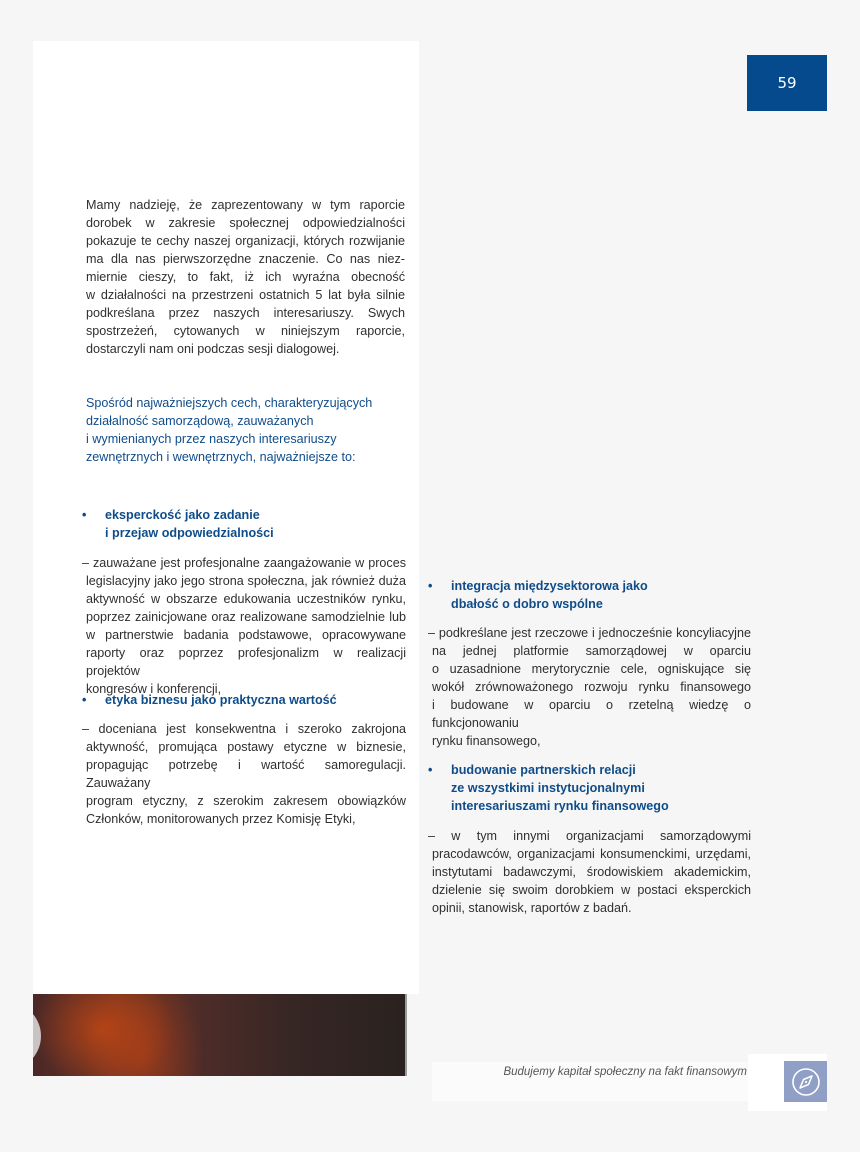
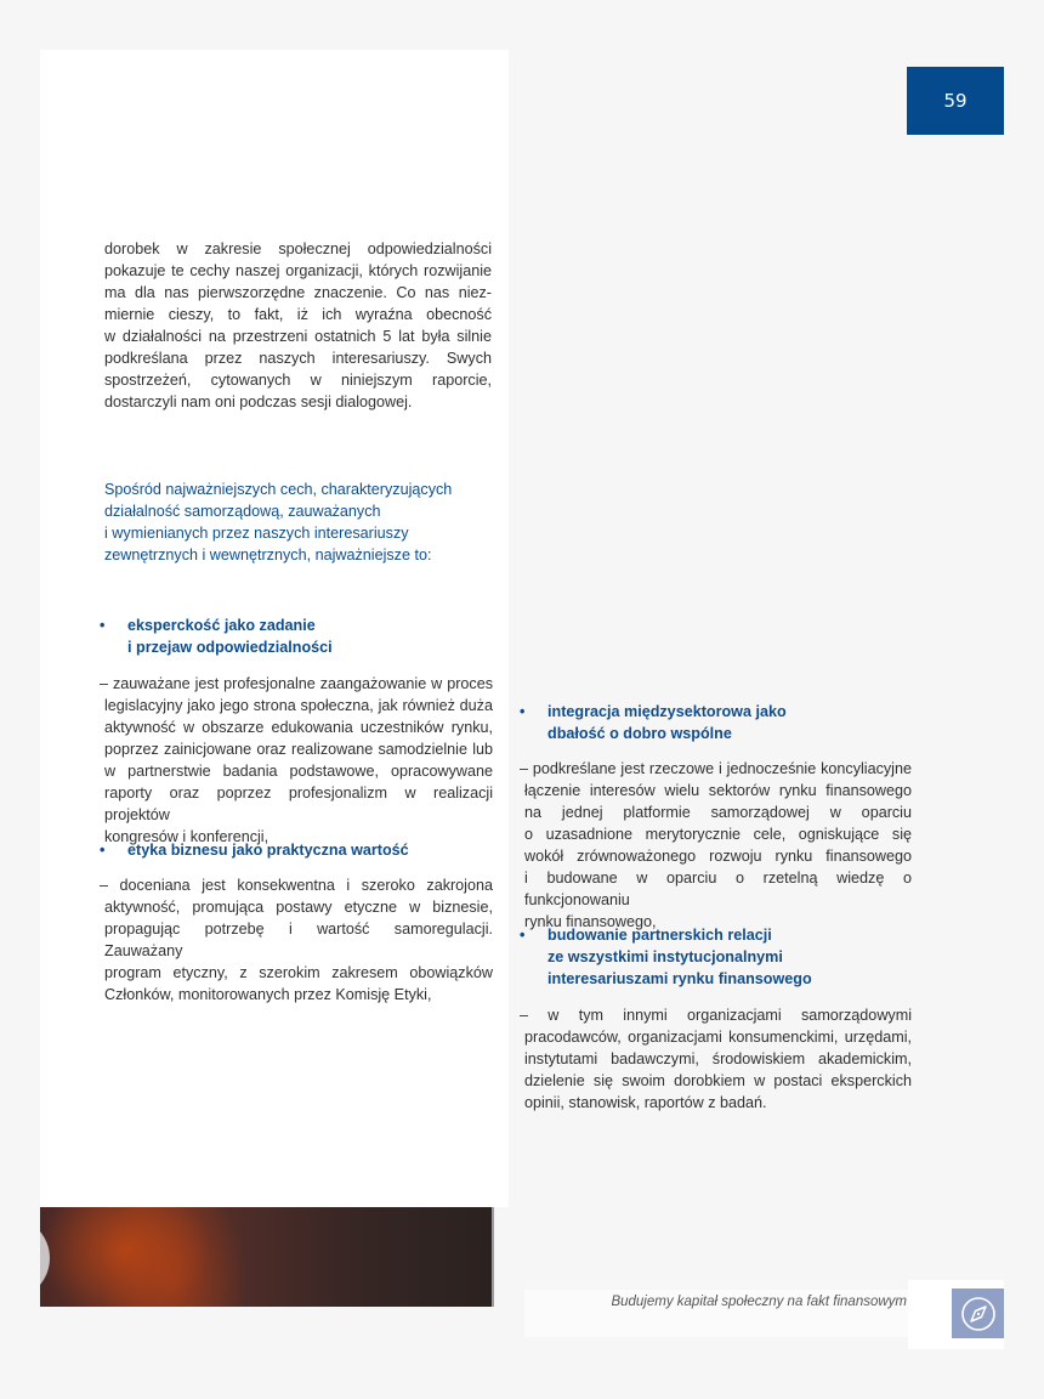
  59
- Mamy nadzieję, że zaprezentowany w tym raporcie
  dorobek w zakresie społecznej odpowiedzialności
  pokazuje te cechy naszej organizacji, których rozwijanie
  ma dla nas pierwszorzędne znaczenie. Co nas niez-
  miernie cieszy, to fakt, iż ich wyraźna obecność
  w działalności na przestrzeni ostatnich 5 lat była silnie
  podkreślana przez naszych interesariuszy. Swych
  spostrzeżeń, cytowanych w niniejszym raporcie,
  dostarczyli nam oni podczas sesji dialogowej.
  Spośród najważniejszych cech, charakteryzujących
  działalność samorządową, zauważanych
  i wymienianych przez naszych interesariuszy
  zewnętrznych i wewnętrznych, najważniejsze to:
  •
  eksperckość jako zadanie
  i przejaw odpowiedzialności
  – zauważane jest profesjonalne zaangażowanie w proces
  legislacyjny jako jego strona społeczna, jak również duża
  aktywność w obszarze edukowania uczestników rynku,
  poprzez zainicjowane oraz realizowane samodzielnie lub
  w partnerstwie badania podstawowe, opracowywane
  raporty oraz poprzez profesjonalizm w realizacji projektów
  kongresów i konferencji,
  •
  etyka biznesu jako praktyczna wartość
  – doceniana jest konsekwentna i szeroko zakrojona
  aktywność, promująca postawy etyczne w biznesie,
  propagując potrzebę i wartość samoregulacji. Zauważany
  program etyczny, z szerokim zakresem obowiązków
  Członków, monitorowanych przez Komisję Etyki,
  •
  integracja międzysektorowa jako
  dbałość o dobro wspólne
  – podkreślane jest rzeczowe i jednocześnie koncyliacyjne
+ łączenie interesów wielu sektorów rynku finansowego
  na jednej platformie samorządowej w oparciu
  o uzasadnione merytorycznie cele, ogniskujące się
  wokół zrównoważonego rozwoju rynku finansowego
  i budowane w oparciu o rzetelną wiedzę o funkcjonowaniu
  rynku finansowego,
  •
  budowanie partnerskich relacji
  ze wszystkimi instytucjonalnymi
  interesariuszami rynku finansowego
  – w tym innymi organizacjami samorządowymi
  pracodawców, organizacjami konsumenckimi, urzędami,
  instytutami badawczymi, środowiskiem akademickim,
  dzielenie się swoim dorobkiem w postaci eksperckich
  opinii, stanowisk, raportów z badań.
  Budujemy kapitał społeczny na fakt finansowym
